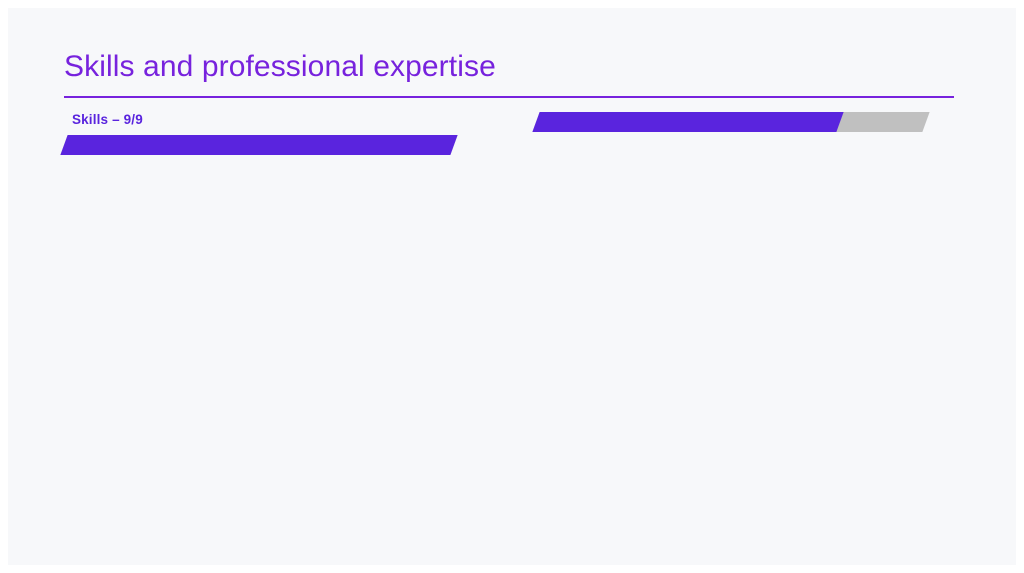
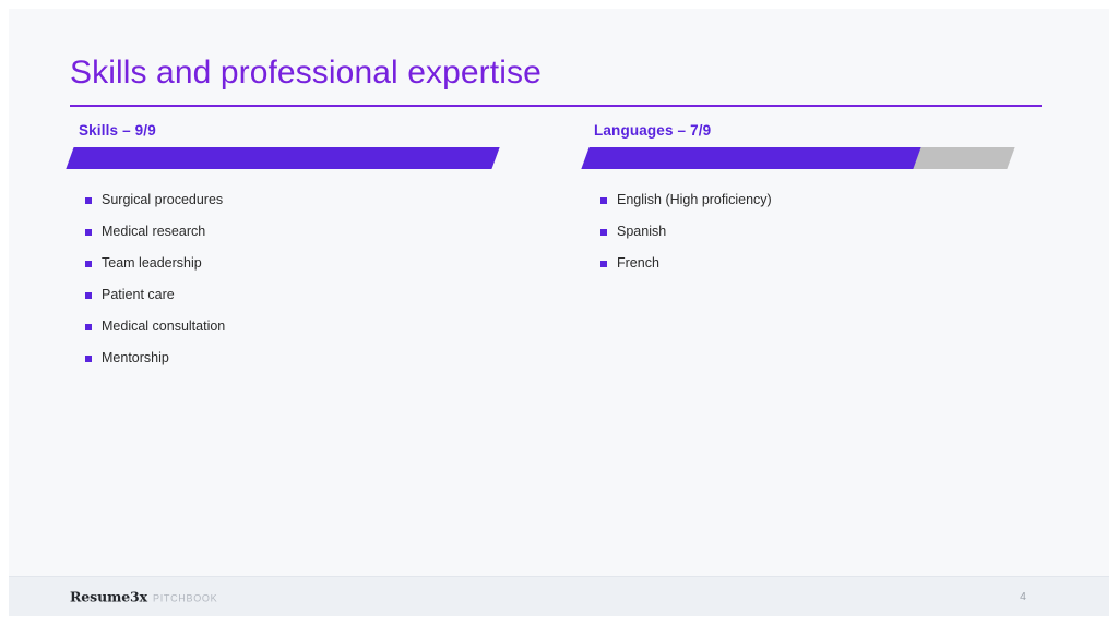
  Skills and professional expertise
  Skills – 9/9
+ Surgical procedures
+ Medical research
+ Team leadership
+ Patient care
+ Medical consultation
+ Mentorship
+ Languages – 7/9
+ English (High proficiency)
+ Spanish
+ French
+ Resume3x
+ PITCHBOOK
+ 4
